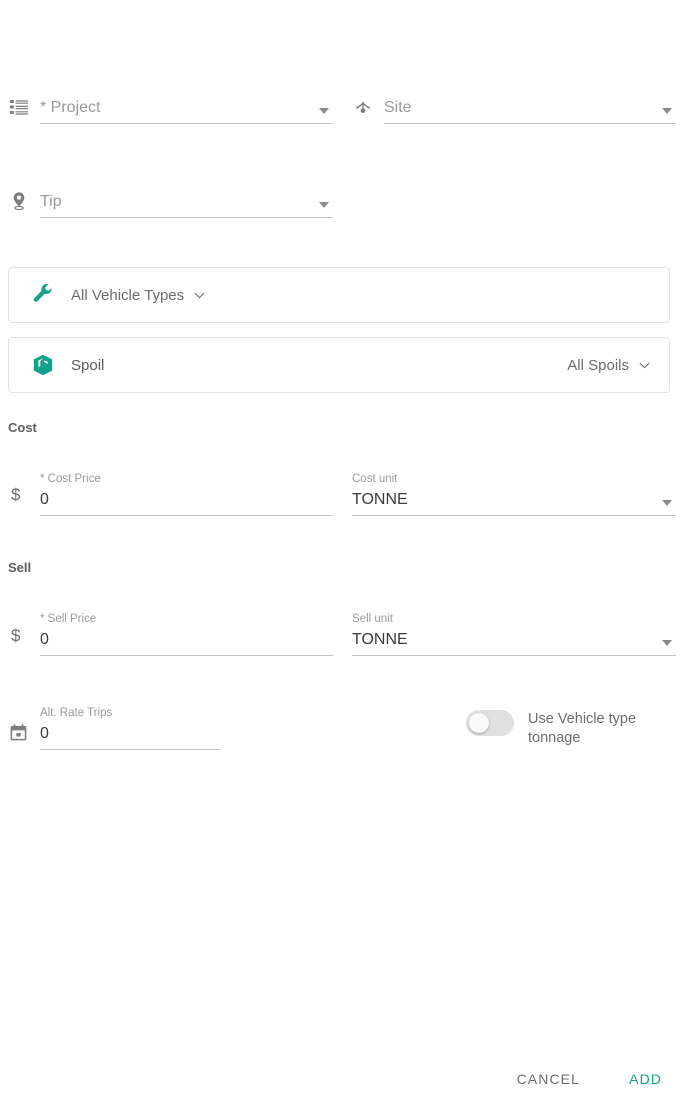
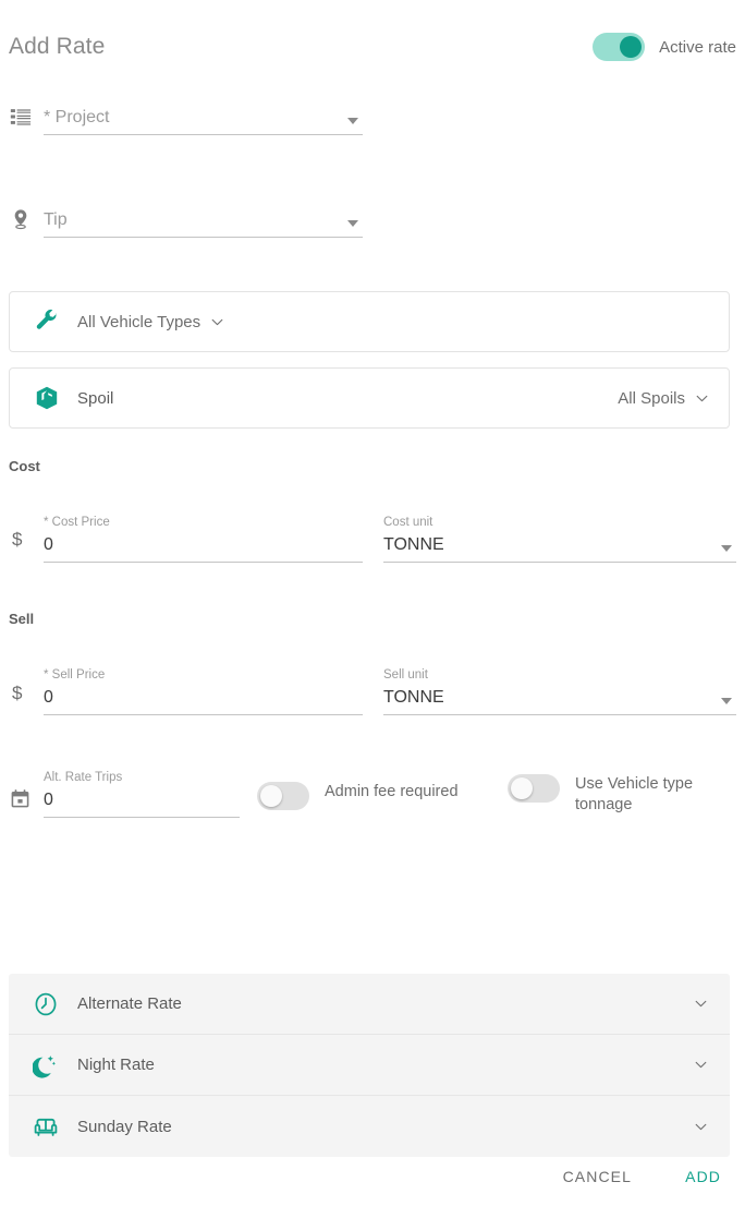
+ Add Rate
+ Active rate
  * Project
- Site
  Tip
  All Vehicle Types
  Spoil
  All Spoils
  Cost
  $
  * Cost Price
  0
  Cost unit
  TONNE
  Sell
  $
  * Sell Price
  0
  Sell unit
  TONNE
  Alt. Rate Trips
  0
+ Admin fee required
  Use Vehicle type tonnage
+ Alternate Rate
+ Night Rate
+ Sunday Rate
  CANCEL
  ADD
